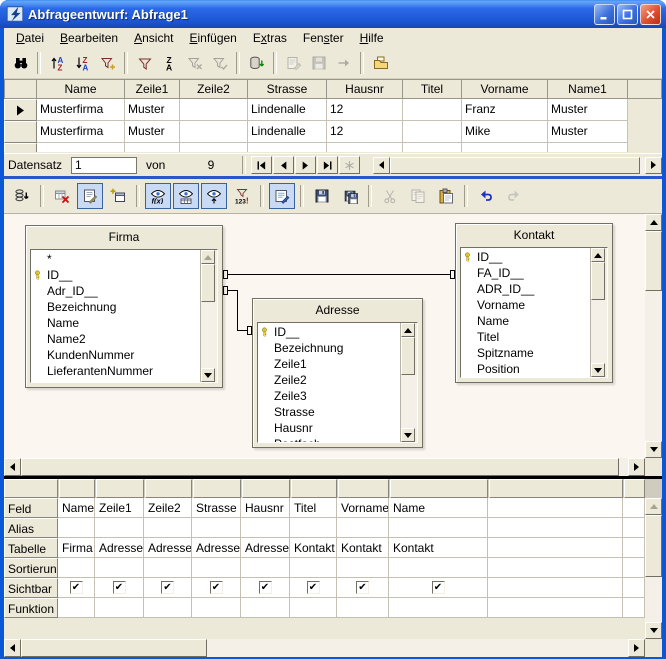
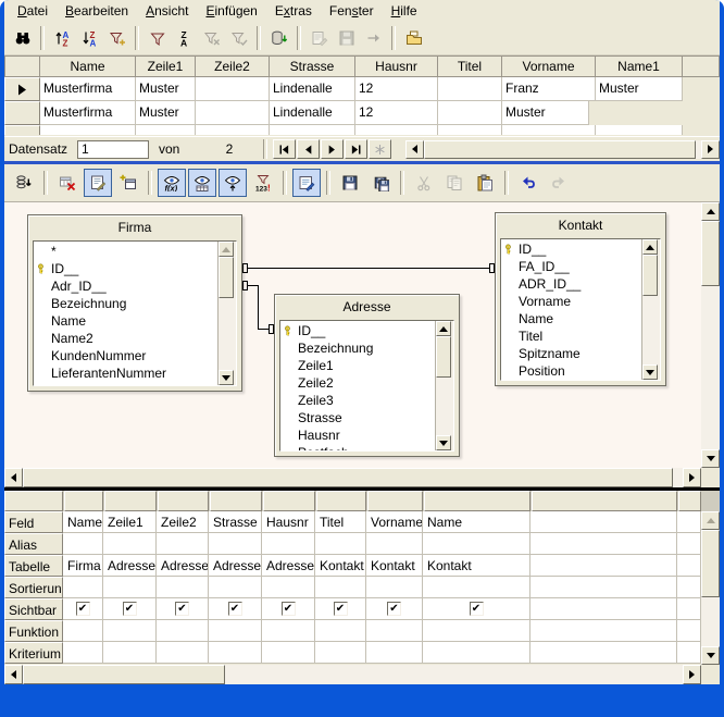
- Abfrageentwurf: Abfrage1
  Datei
  Bearbeiten
  Ansicht
  Einfügen
  Extras
  Fenster
  Hilfe
  A
  Z
  Z
  A
  Z
  A
  Name
  Zeile1
  Zeile2
  Strasse
  Hausnr
  Titel
  Vorname
  Name1
  Musterfirma
  Muster
  Lindenalle
  12
  Franz
  Muster
  Musterfirma
  Muster
  Lindenalle
  12
- Mike
  Muster
  Datensatz
  1
  von
- 9
+ 2
  f(x)
  !
  Firma
  *
  ID__
  Adr_ID__
  Bezeichnung
  Name
  Name2
  KundenNummer
  LieferantenNummer
  Adresse
  ID__
  Bezeichnung
  Zeile1
  Zeile2
  Zeile3
  Strasse
  Hausnr
  Kontakt
  ID__
  FA_ID__
  ADR_ID__
  Vorname
  Name
  Titel
  Spitzname
  Position
  Feld
  Name
  Zeile1
  Zeile2
  Strasse
  Hausnr
  Titel
  Vorname
  Name
  Alias
  Tabelle
  Firma
  Adresse
  Adresse
  Adresse
  Adresse
  Kontakt
  Kontakt
  Kontakt
  Sortierun
  Sichtbar
  ✔
  ✔
  ✔
  ✔
  ✔
  ✔
  ✔
  ✔
  Funktion
+ Kriterium
